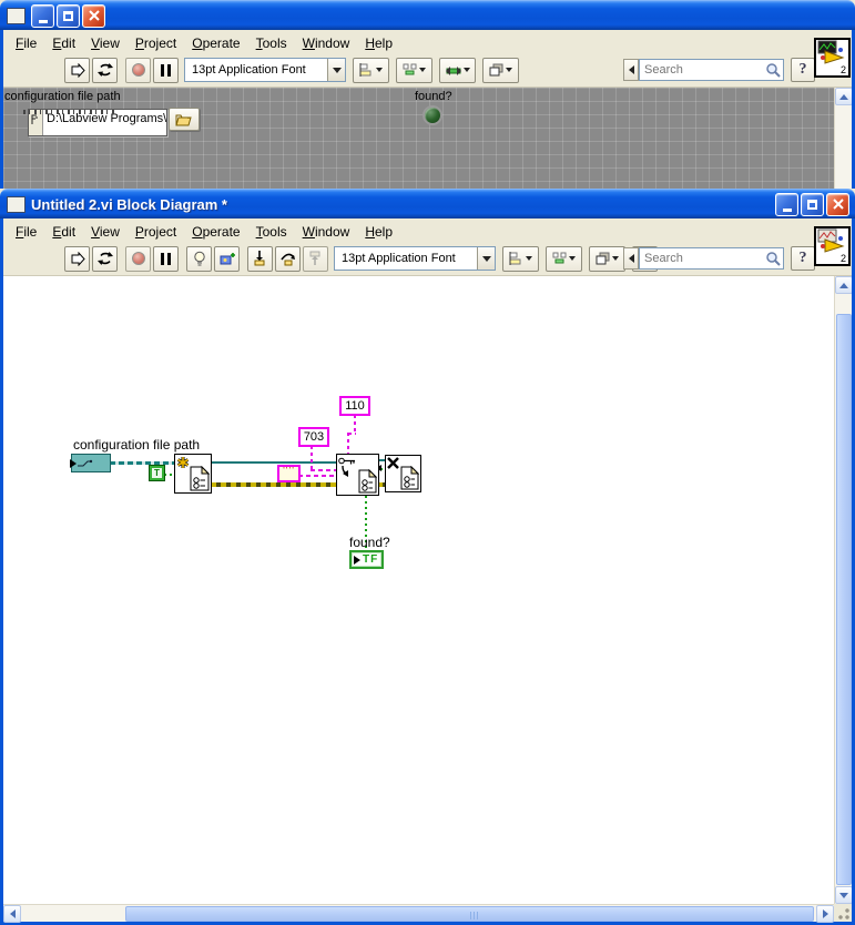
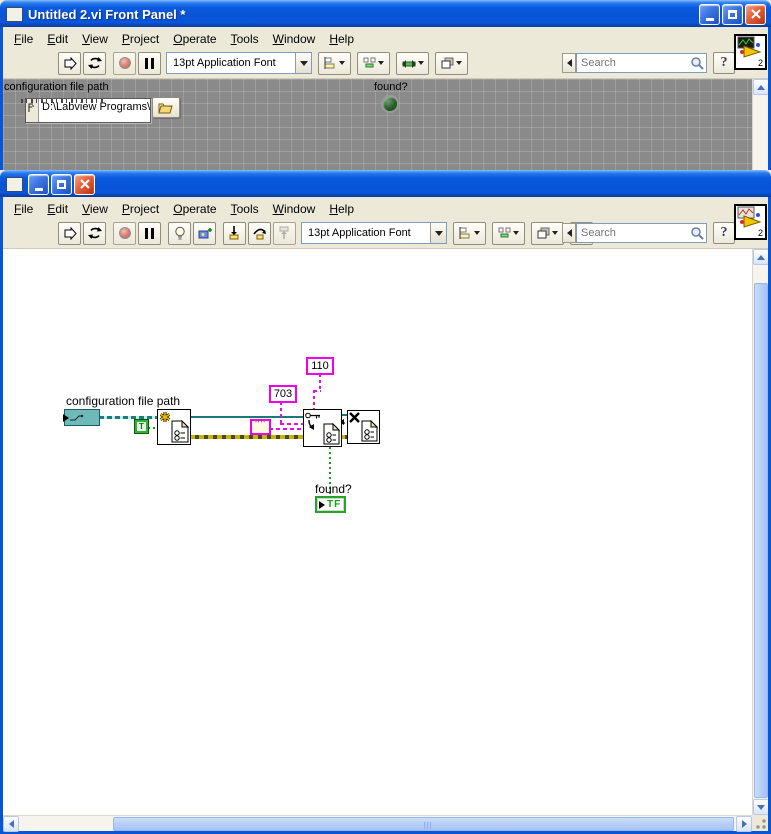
+ Untitled 2.vi Front Panel *
  File
  Edit
  View
  Project
  Operate
  Tools
  Window
  Help
  13pt Application Font
  Search
  ?
  2
  configuration file path
  D:\Labview Programs\
  found?
- Untitled 2.vi Block Diagram *
  File
  Edit
  View
  Project
  Operate
  Tools
  Window
  Help
  13pt Application Font
  Search
  ?
  2
  configuration file path
  T
  ''''
  703
  110
  found?
  TF
